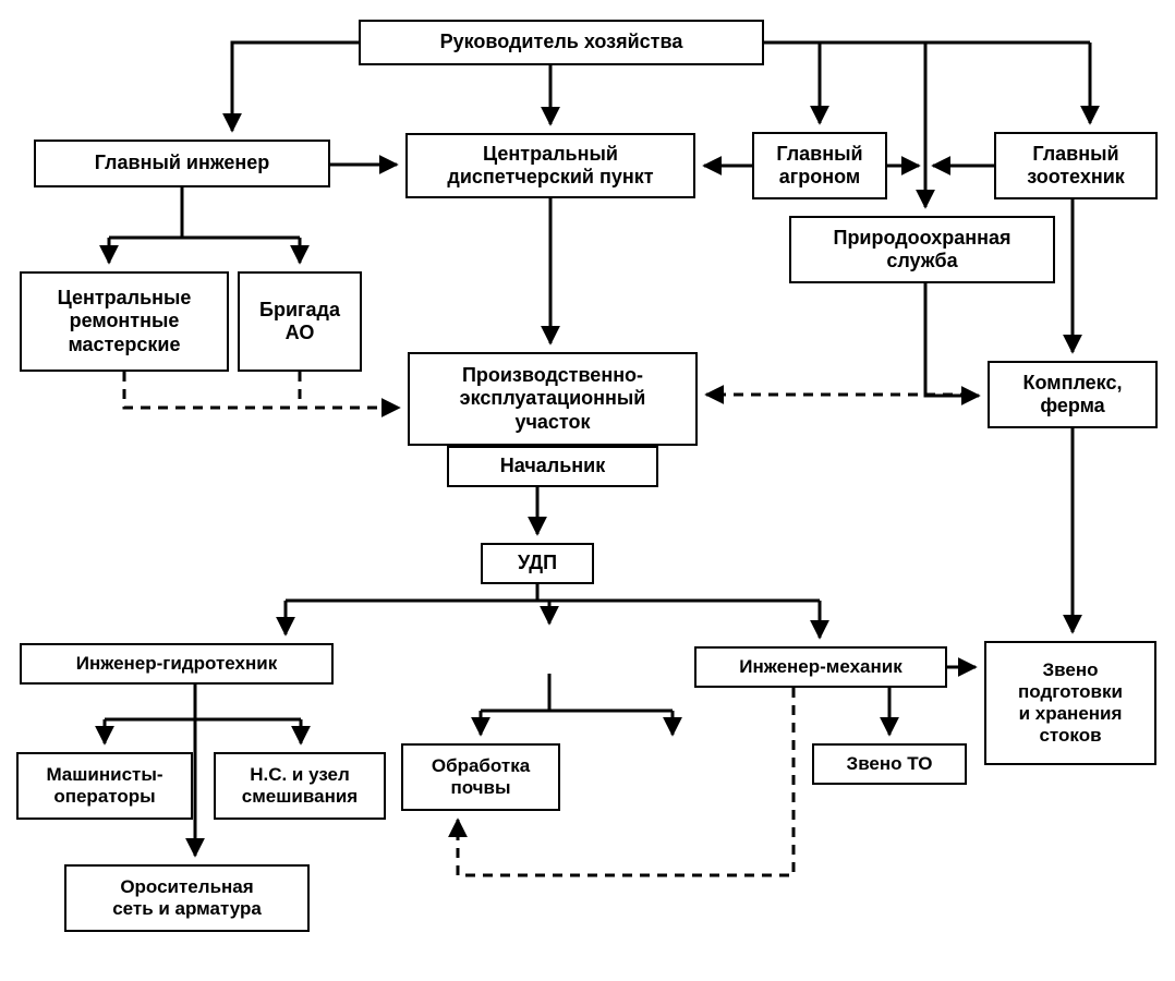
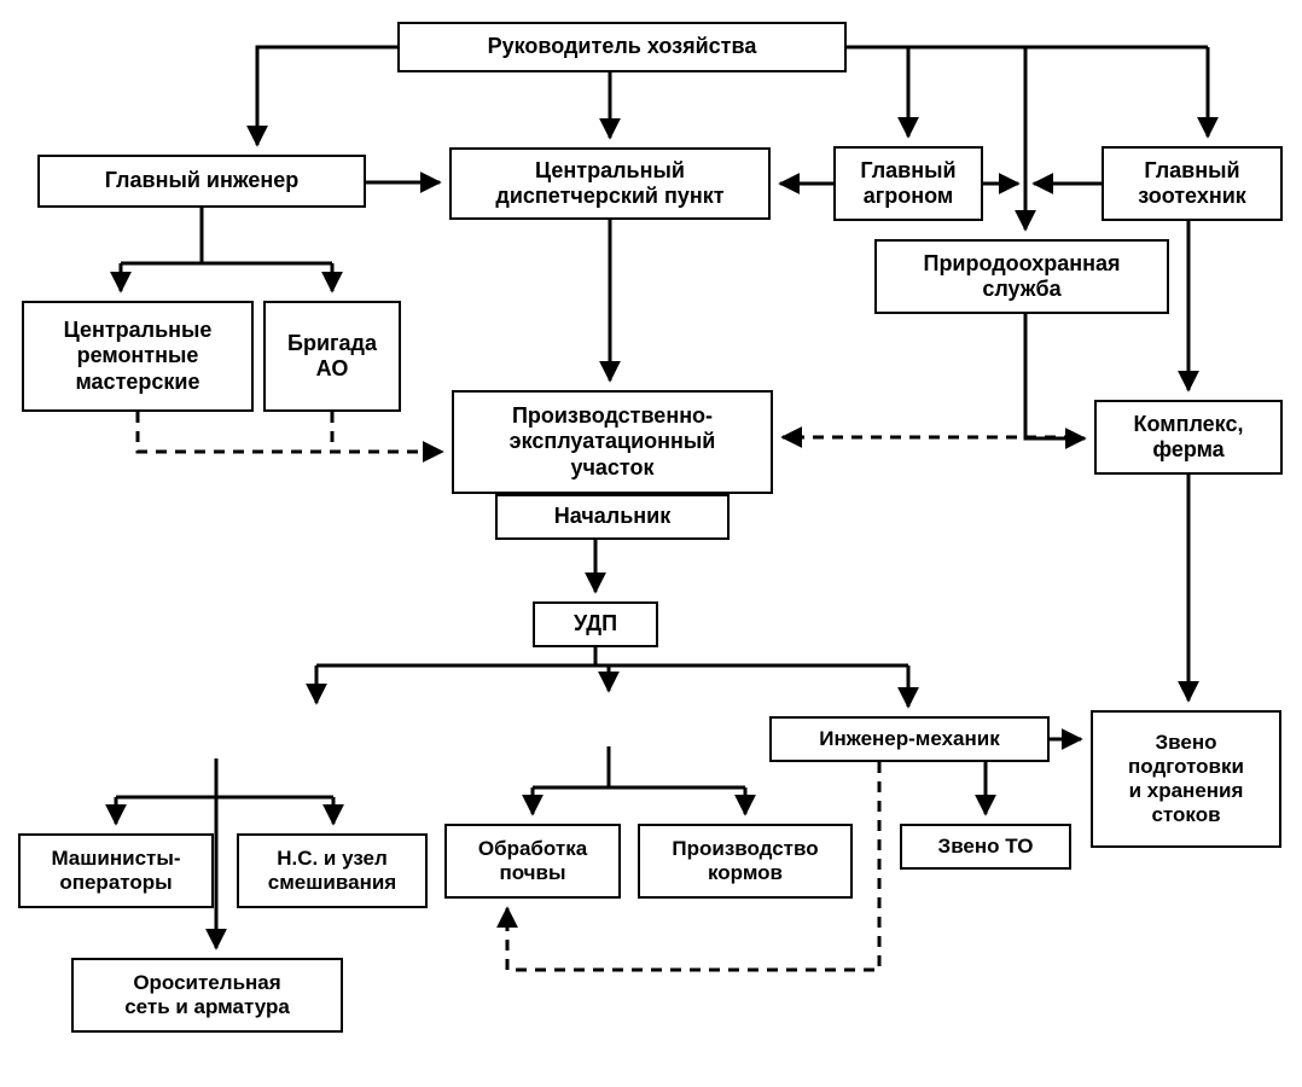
  Руководитель хозяйства
  Главный инженер
  Центральный
  диспетчерский пункт
  Главный
  агроном
  Главный
  зоотехник
  Природоохранная
  служба
  Центральные
  ремонтные
  мастерские
  Бригада
  АО
  Производственно-
  эксплуатационный
  участок
  Начальник
  Комплекс,
  ферма
  УДП
- Инженер-гидротехник
  Инженер-механик
  Звено
  подготовки
  и хранения
  стоков
  Машинисты-
  операторы
  Н.С. и узел
  смешивания
  Обработка
  почвы
+ Производство
+ кормов
  Звено ТО
  Оросительная
  сеть и арматура
